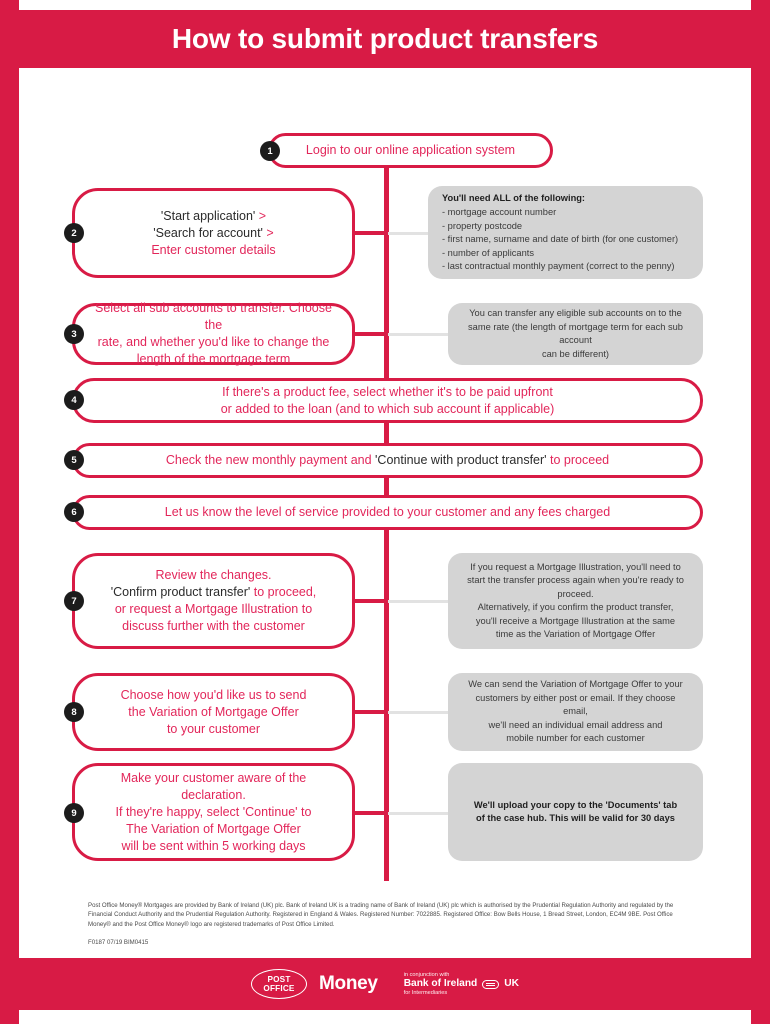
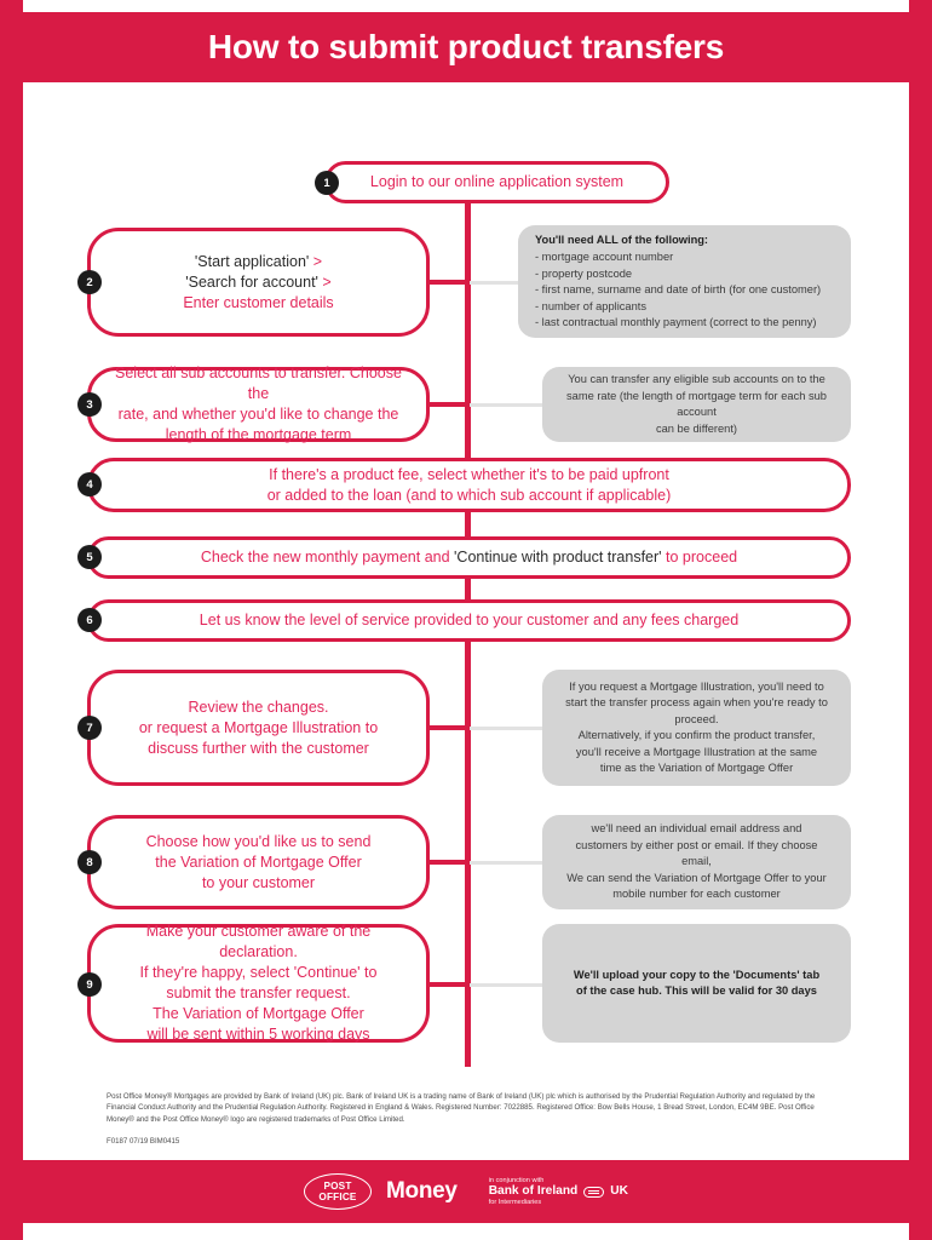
  How to submit product transfers
  Login to our online application system
  1
  'Start application' >
  'Search for account' >
  Enter customer details
  2
  You'll need ALL of the following:
  - mortgage account number
  - property postcode
  - first name, surname and date of birth (for one customer)
  - number of applicants
  - last contractual monthly payment (correct to the penny)
  Select all sub accounts to transfer. Choose the
  rate, and whether you'd like to change the
  length of the mortgage term
  3
  You can transfer any eligible sub accounts on to the
  same rate (the length of mortgage term for each sub account
  can be different)
  If there's a product fee, select whether it's to be paid upfront
  or added to the loan (and to which sub account if applicable)
  4
  Check the new monthly payment and 'Continue with product transfer' to proceed
  5
  Let us know the level of service provided to your customer and any fees charged
  6
  Review the changes.
- 'Confirm product transfer' to proceed,
  or request a Mortgage Illustration to
  discuss further with the customer
  7
  If you request a Mortgage Illustration, you'll need to
  start the transfer process again when you're ready to proceed.
  Alternatively, if you confirm the product transfer,
  you'll receive a Mortgage Illustration at the same
  time as the Variation of Mortgage Offer
  Choose how you'd like us to send
  the Variation of Mortgage Offer
  to your customer
  8
- We can send the Variation of Mortgage Offer to your
+ we'll need an individual email address and
  customers by either post or email. If they choose email,
- we'll need an individual email address and
+ We can send the Variation of Mortgage Offer to your
  mobile number for each customer
  Make your customer aware of the declaration.
  If they're happy, select 'Continue' to
+ submit the transfer request.
  The Variation of Mortgage Offer
  will be sent within 5 working days
  9
  We'll upload your copy to the 'Documents' tab
  of the case hub. This will be valid for 30 days
  POST
  OFFICE
  Money
  Bank of Ireland
  UK
